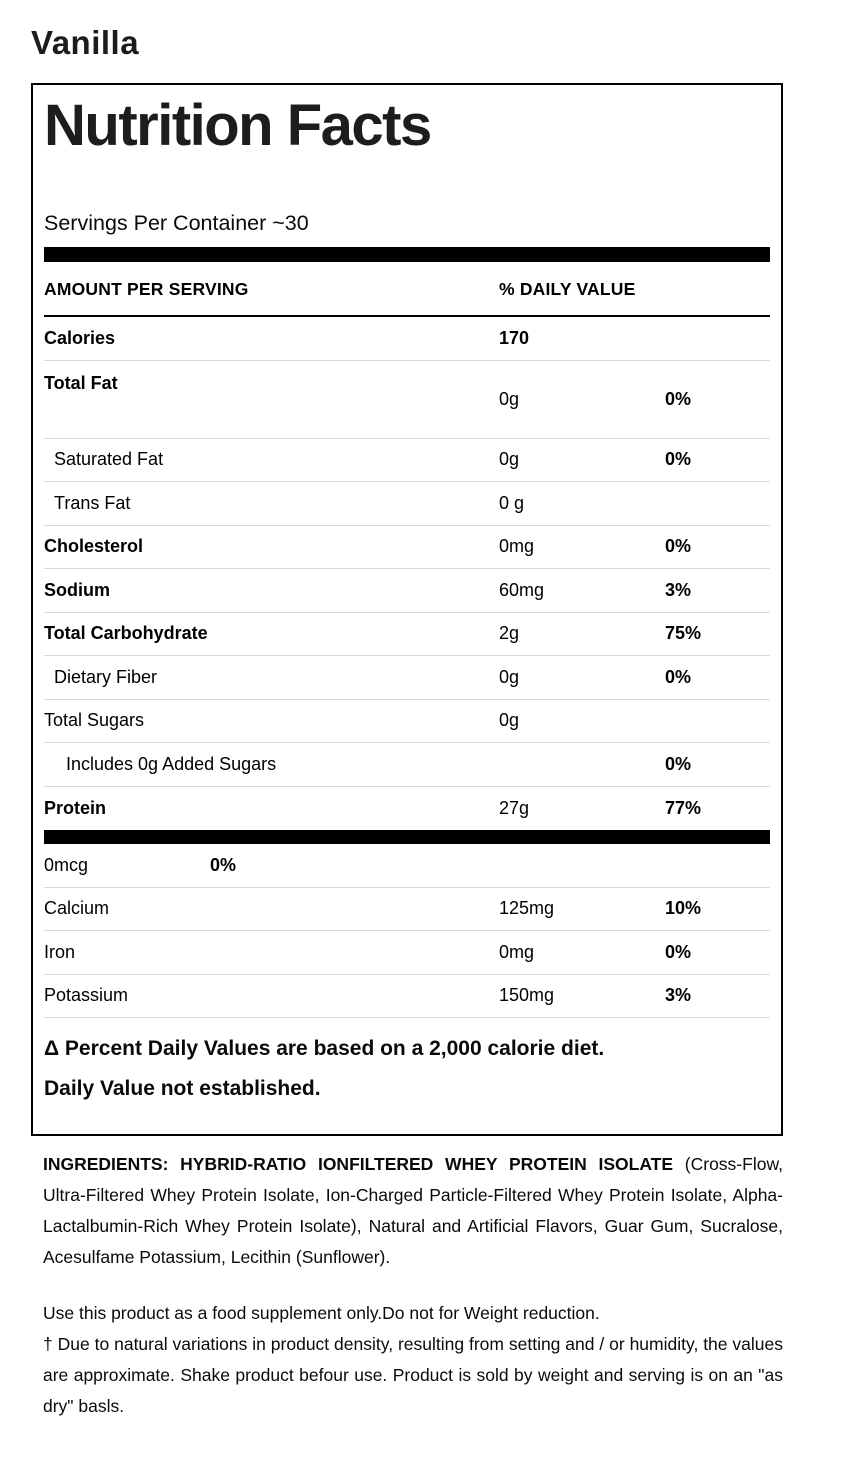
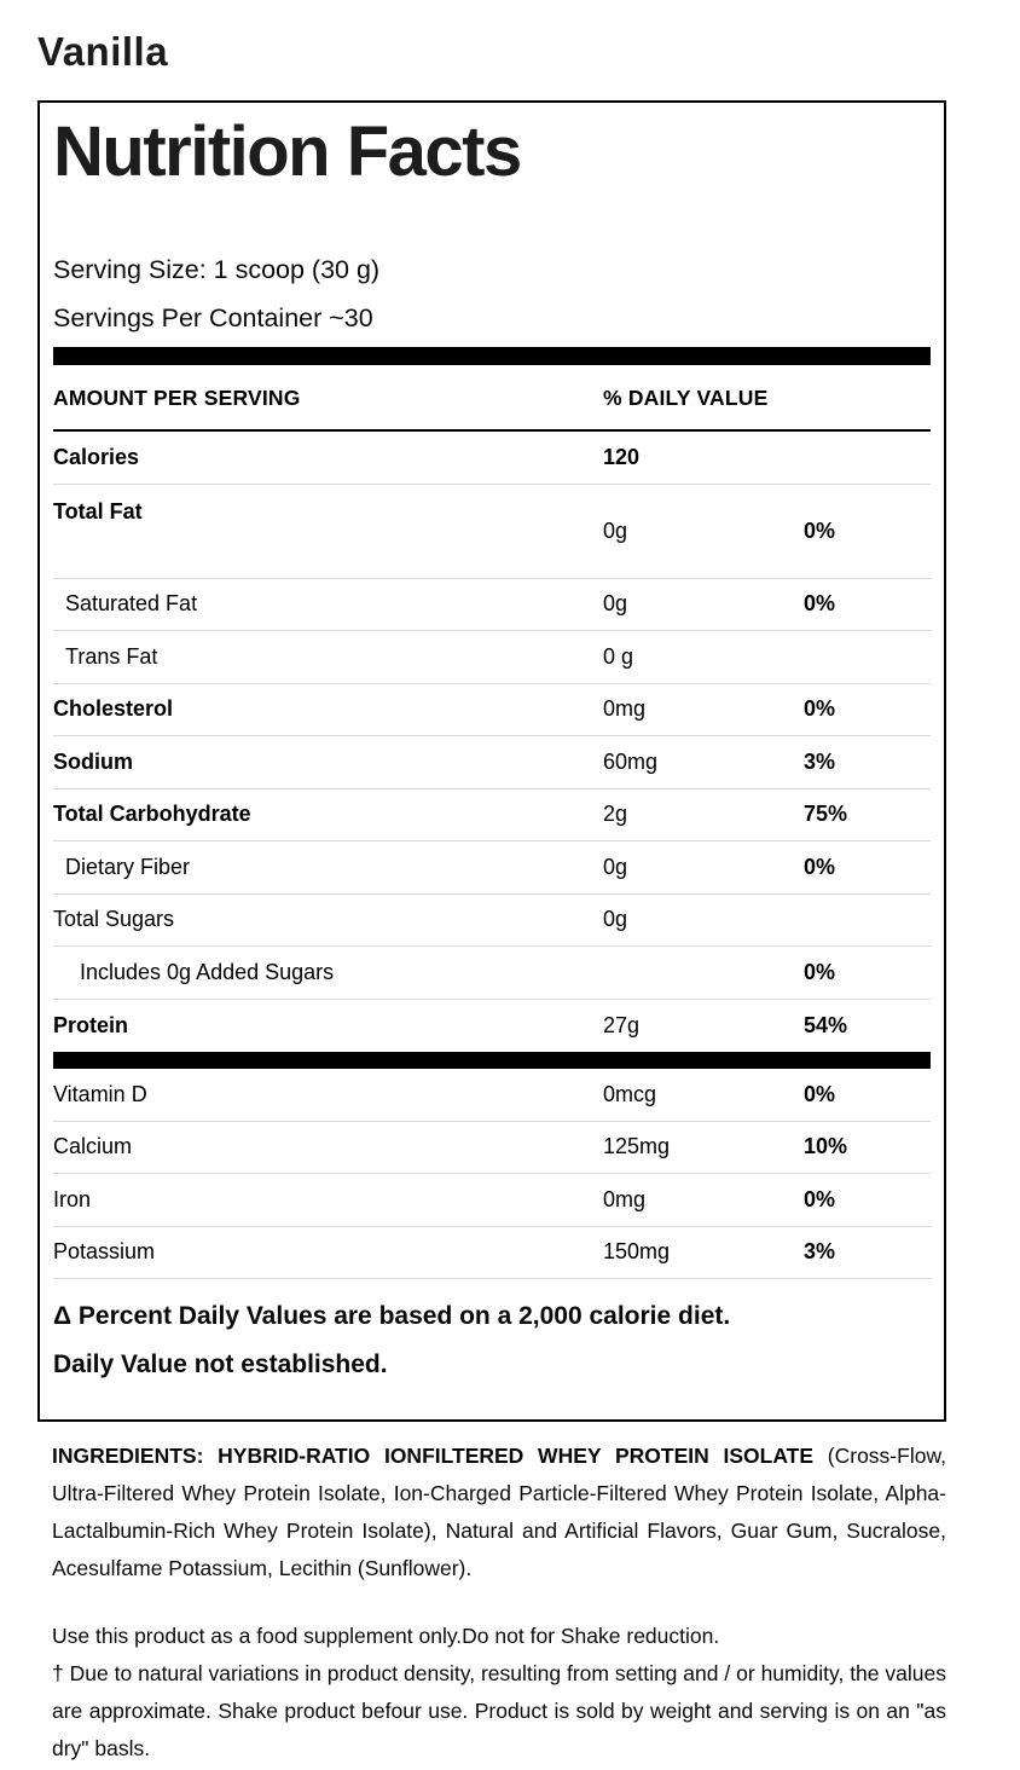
  Vanilla
  Nutrition Facts
+ Serving Size: 1 scoop (30 g)
  Servings Per Container ~30
  AMOUNT PER SERVING
  % DAILY VALUE
  Calories
- 170
+ 120
  Total Fat
  0g
  0%
  Saturated Fat
  0g
  0%
  Trans Fat
  0 g
  Cholesterol
  0mg
  0%
  Sodium
  60mg
  3%
  Total Carbohydrate
  2g
  75%
  Dietary Fiber
  0g
  0%
  Total Sugars
  0g
  Includes 0g Added Sugars
  0%
  Protein
  27g
- 77%
+ 54%
+ Vitamin D
  0mcg
  0%
  Calcium
  125mg
  10%
  Iron
  0mg
  0%
  Potassium
  150mg
  3%
  Δ Percent Daily Values are based on a 2,000 calorie diet.
  Daily Value not established.
  INGREDIENTS: HYBRID-RATIO IONFILTERED WHEY PROTEIN ISOLATE (Cross-Flow, Ultra-Filtered Whey Protein Isolate, Ion-Charged Particle-Filtered Whey Protein Isolate, Alpha-Lactalbumin-Rich Whey Protein Isolate), Natural and Artificial Flavors, Guar Gum, Sucralose, Acesulfame Potassium, Lecithin (Sunflower).
- Use this product as a food supplement only.Do not for Weight reduction.
+ Use this product as a food supplement only.Do not for Shake reduction.
  † Due to natural variations in product density, resulting from setting and / or humidity, the values are approximate. Shake product befour use. Product is sold by weight and serving is on an "as dry" basls.
